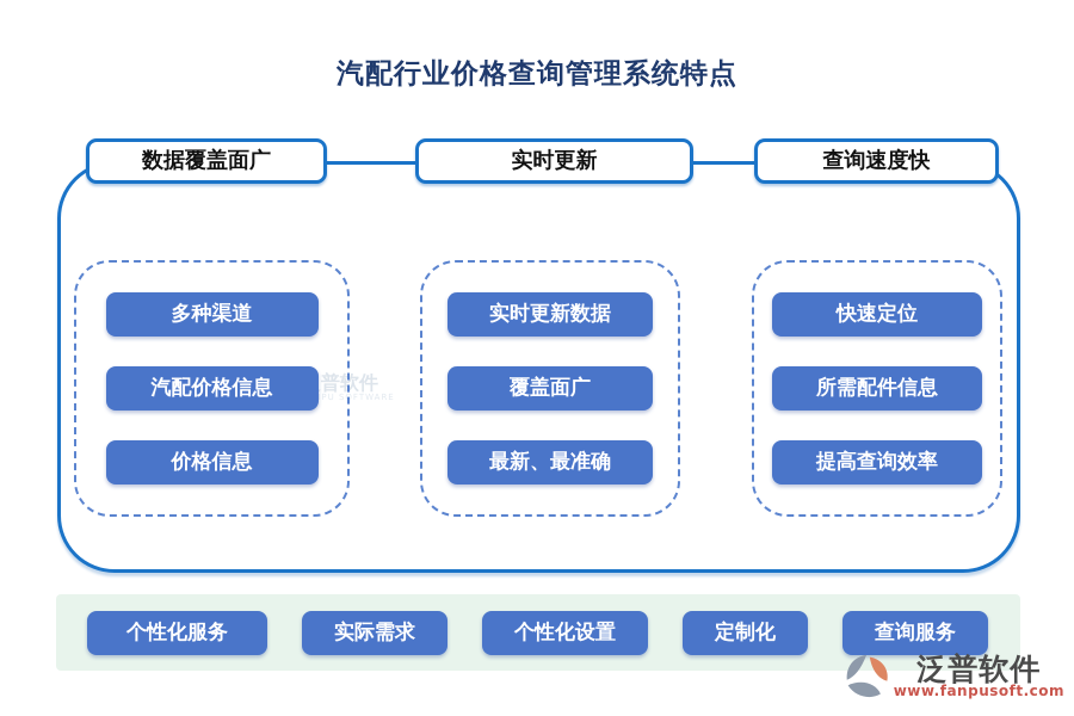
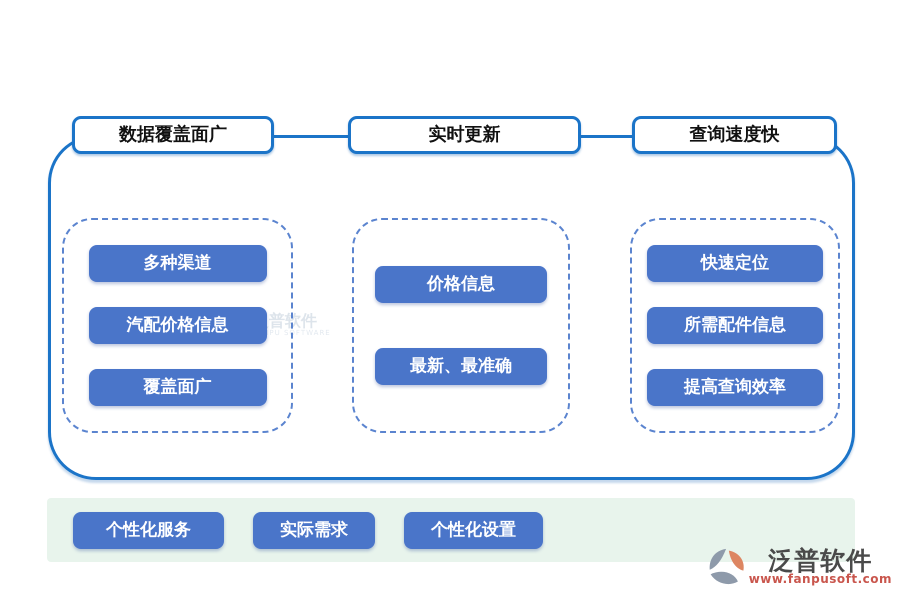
- 汽配行业价格查询管理系统特点
  数据覆盖面广
  实时更新
  查询速度快
  普软件
  PU SOFTWARE
  多种渠道
  汽配价格信息
- 价格信息
+ 覆盖面广
- 实时更新数据
- 覆盖面广
+ 价格信息
  最新、最准确
  快速定位
  所需配件信息
  提高查询效率
  个性化服务
  实际需求
  个性化设置
- 定制化
- 查询服务
  泛普软件
  www.fanpusoft.com
